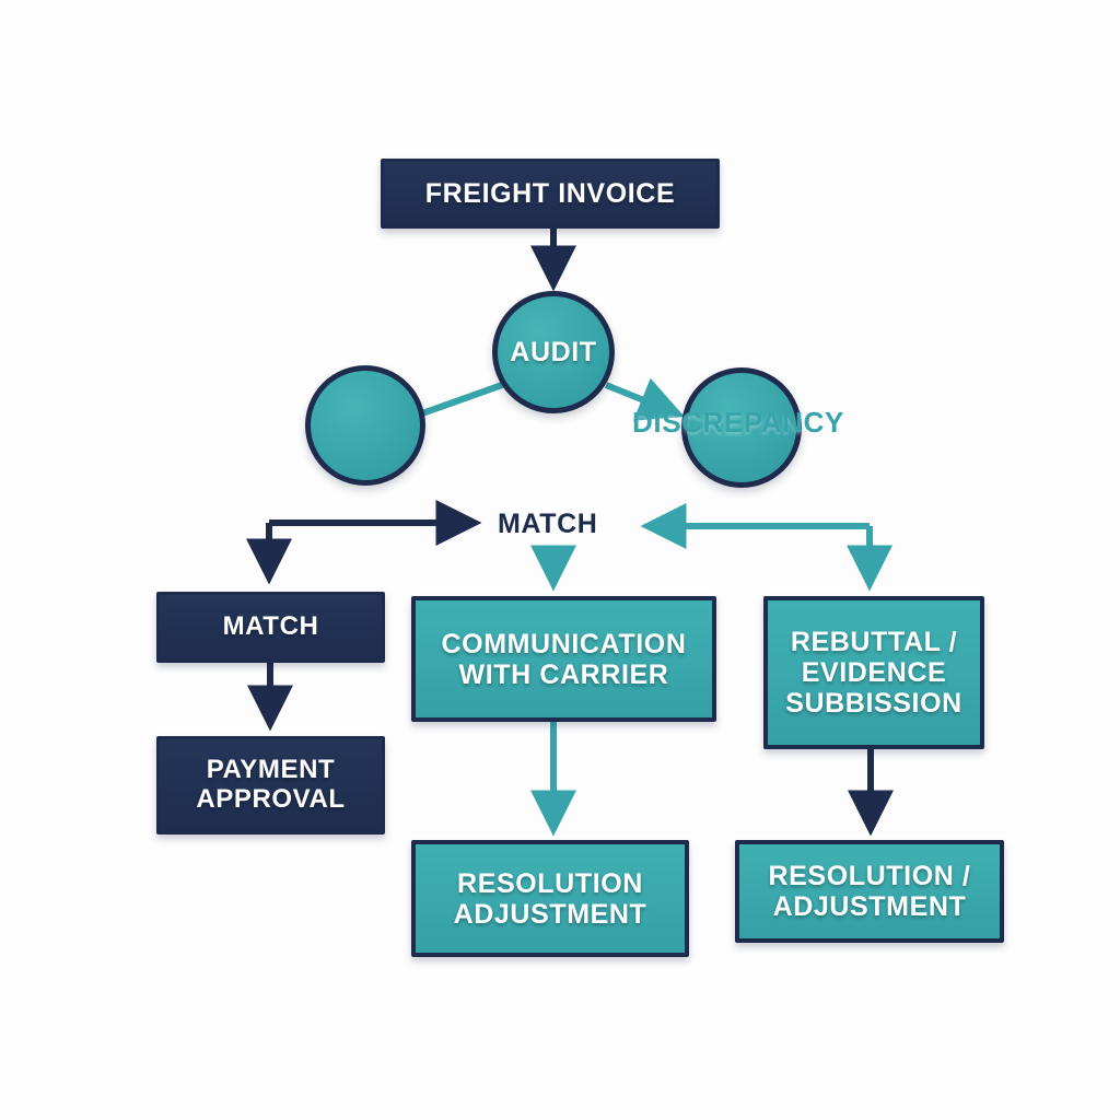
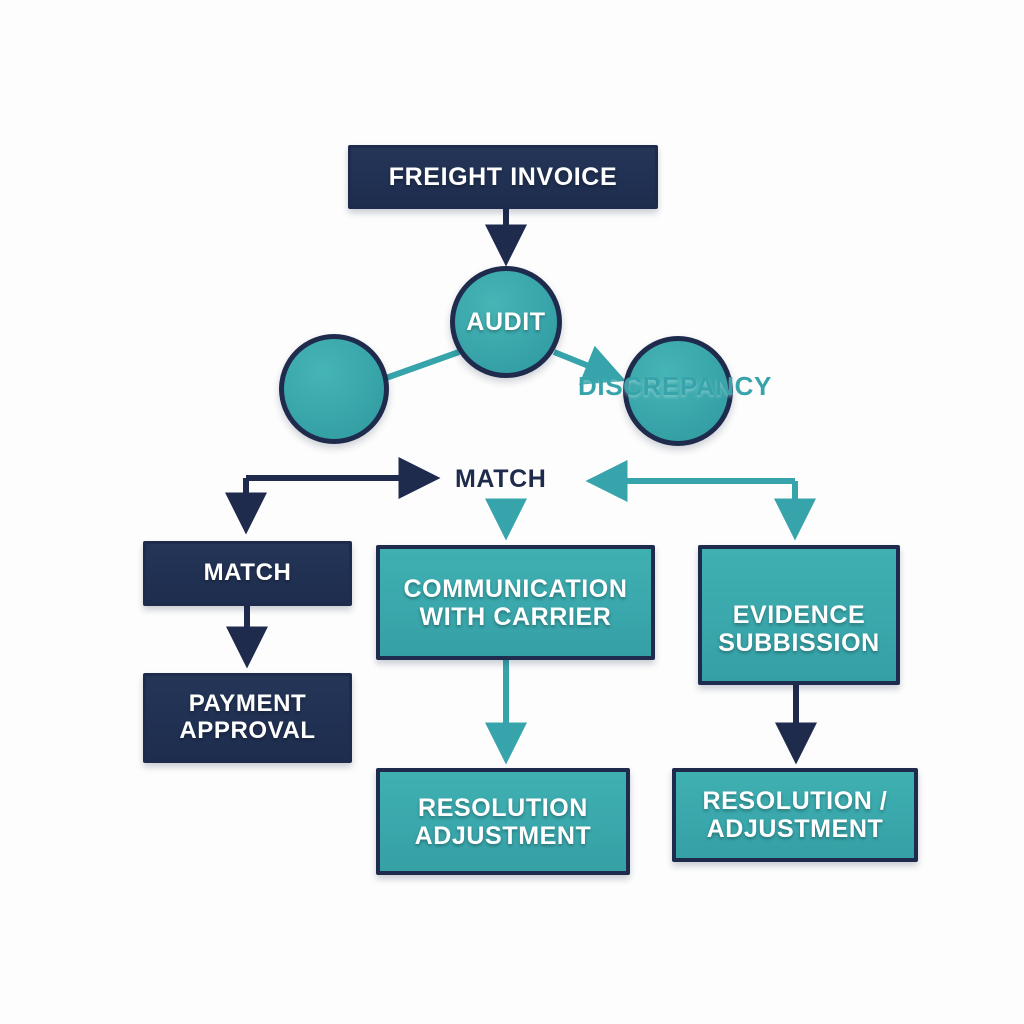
  FREIGHT INVOICE
  AUDIT
  DISCREPANCY
  MATCH
  MATCH
  PAYMENT
  APPROVAL
  COMMUNICATION
  WITH CARRIER
- REBUTTAL /
  EVIDENCE
  SUBBISSION
  RESOLUTION
  ADJUSTMENT
  RESOLUTION /
  ADJUSTMENT
